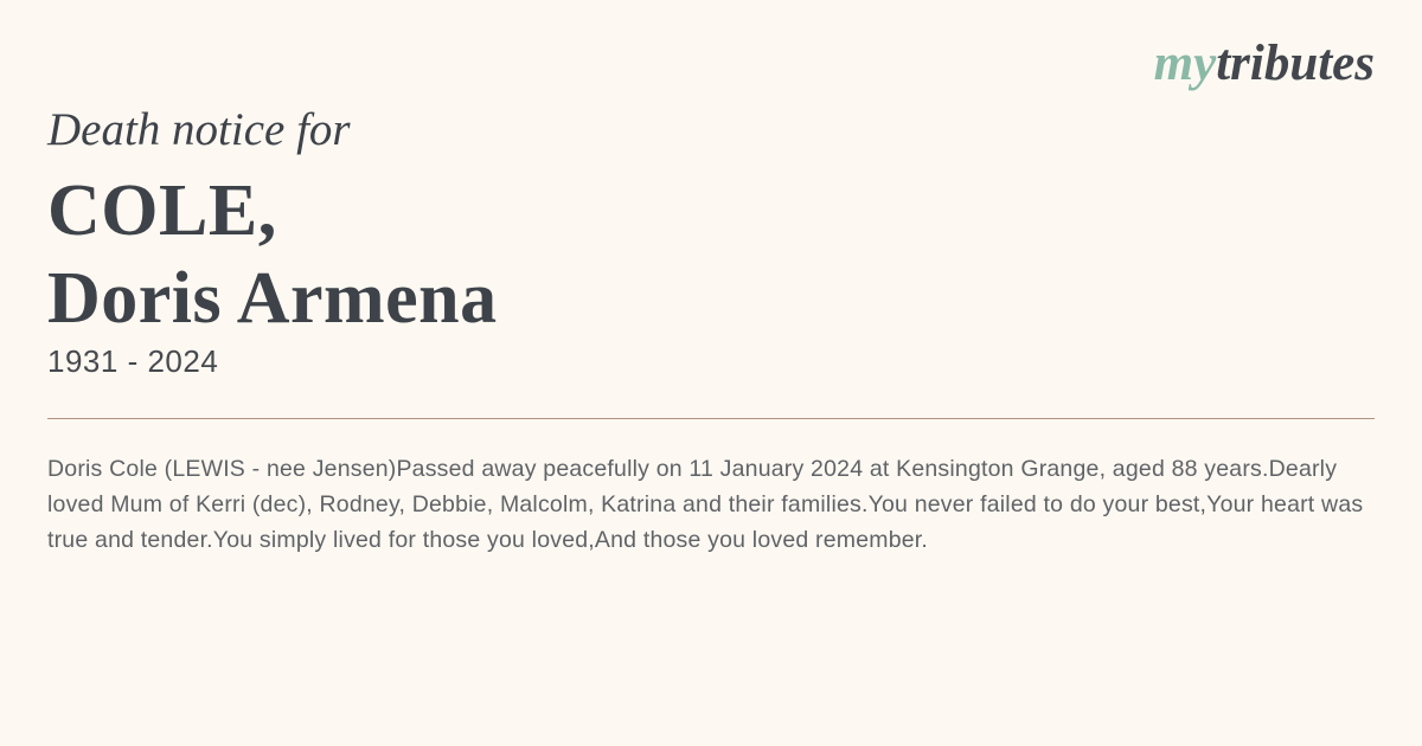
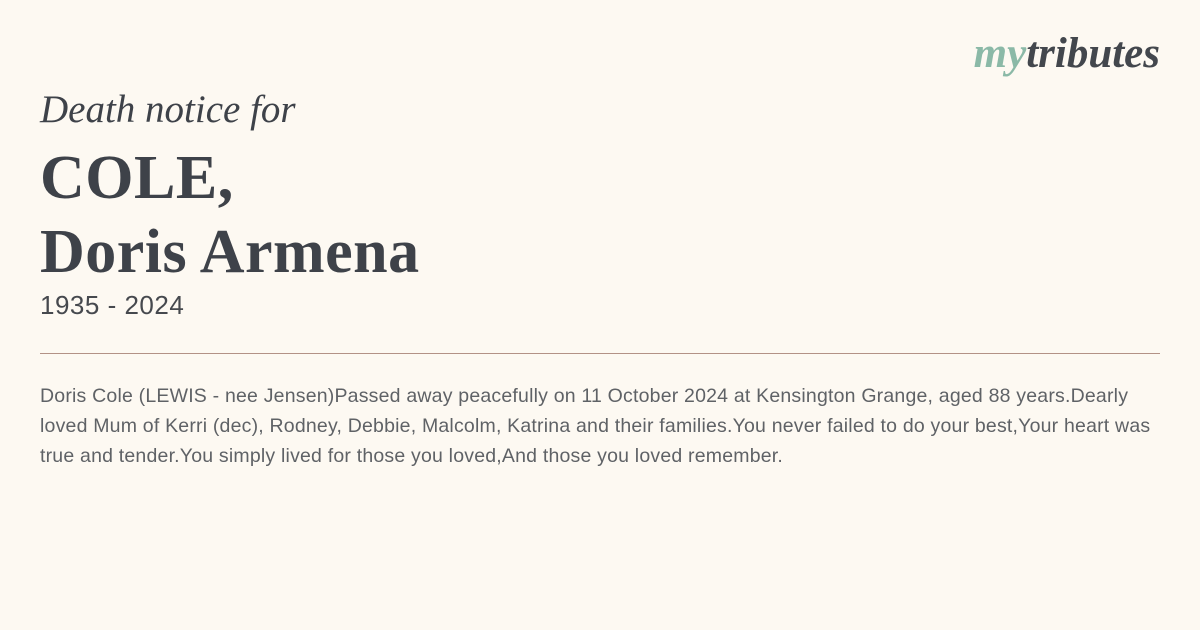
  mytributes
  Death notice for
  COLE,
  Doris Armena
- 1931 - 2024
+ 1935 - 2024
- Doris Cole (LEWIS - nee Jensen)Passed away peacefully on 11 January 2024 at Kensington Grange, aged 88 years.Dearly loved Mum of Kerri (dec), Rodney, Debbie, Malcolm, Katrina and their families.You never failed to do your best,Your heart was true and tender.You simply lived for those you loved,And those you loved remember.
+ Doris Cole (LEWIS - nee Jensen)Passed away peacefully on 11 October 2024 at Kensington Grange, aged 88 years.Dearly loved Mum of Kerri (dec), Rodney, Debbie, Malcolm, Katrina and their families.You never failed to do your best,Your heart was true and tender.You simply lived for those you loved,And those you loved remember.
